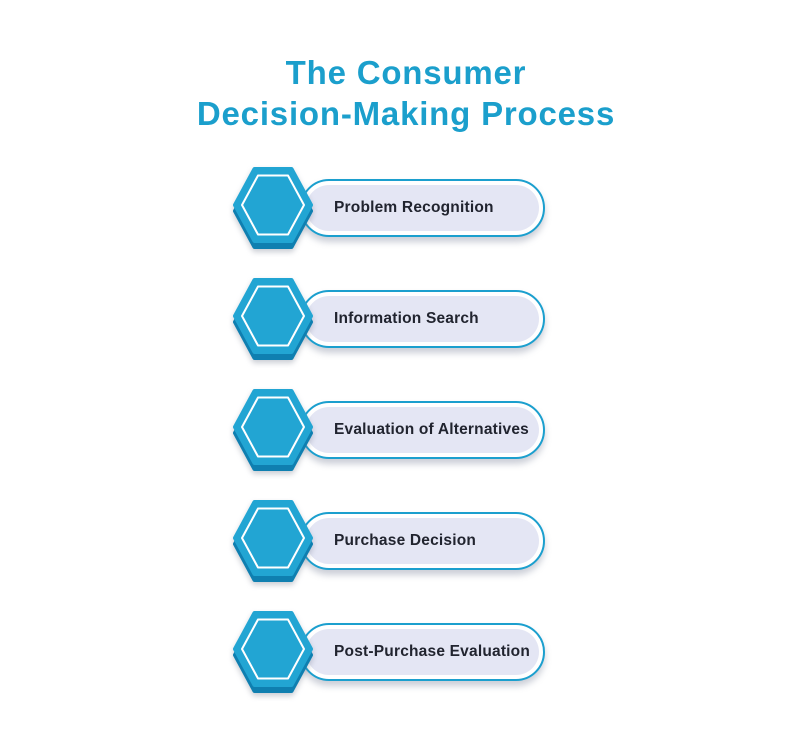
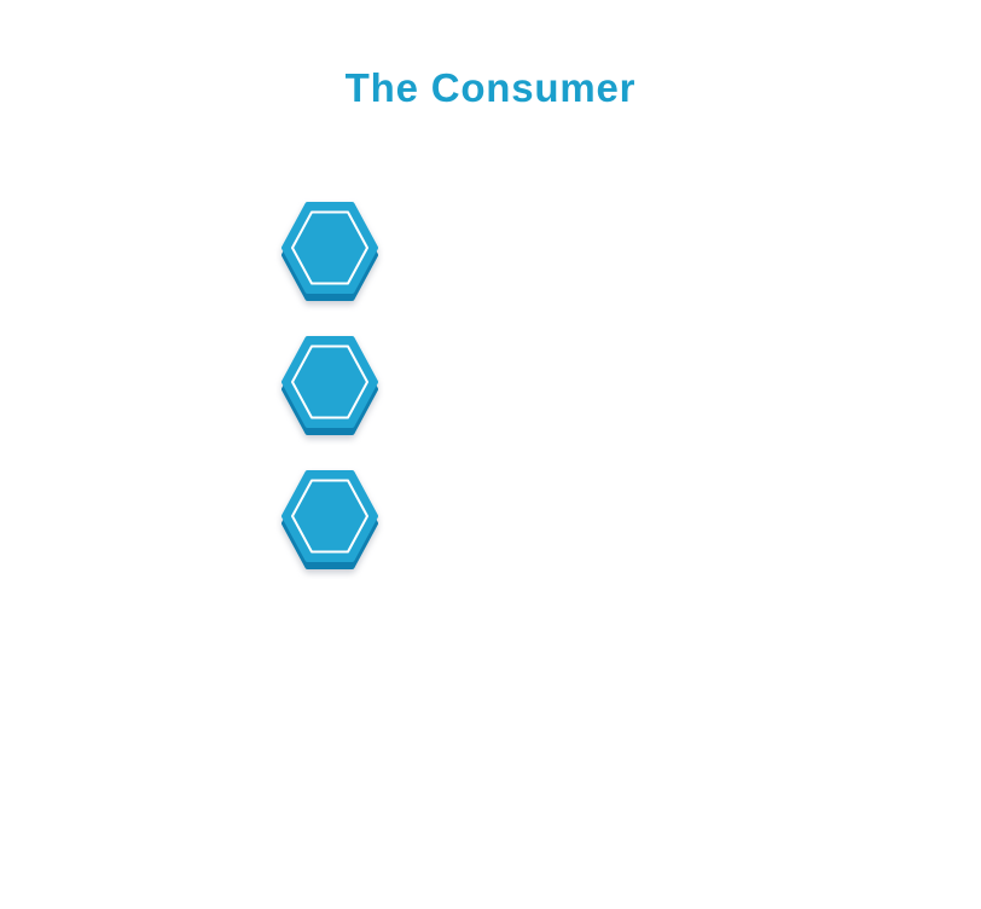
  The Consumer
- Decision-Making Process
- Problem Recognition
- Information Search
- Evaluation of Alternatives
- Purchase Decision
- Post-Purchase Evaluation
